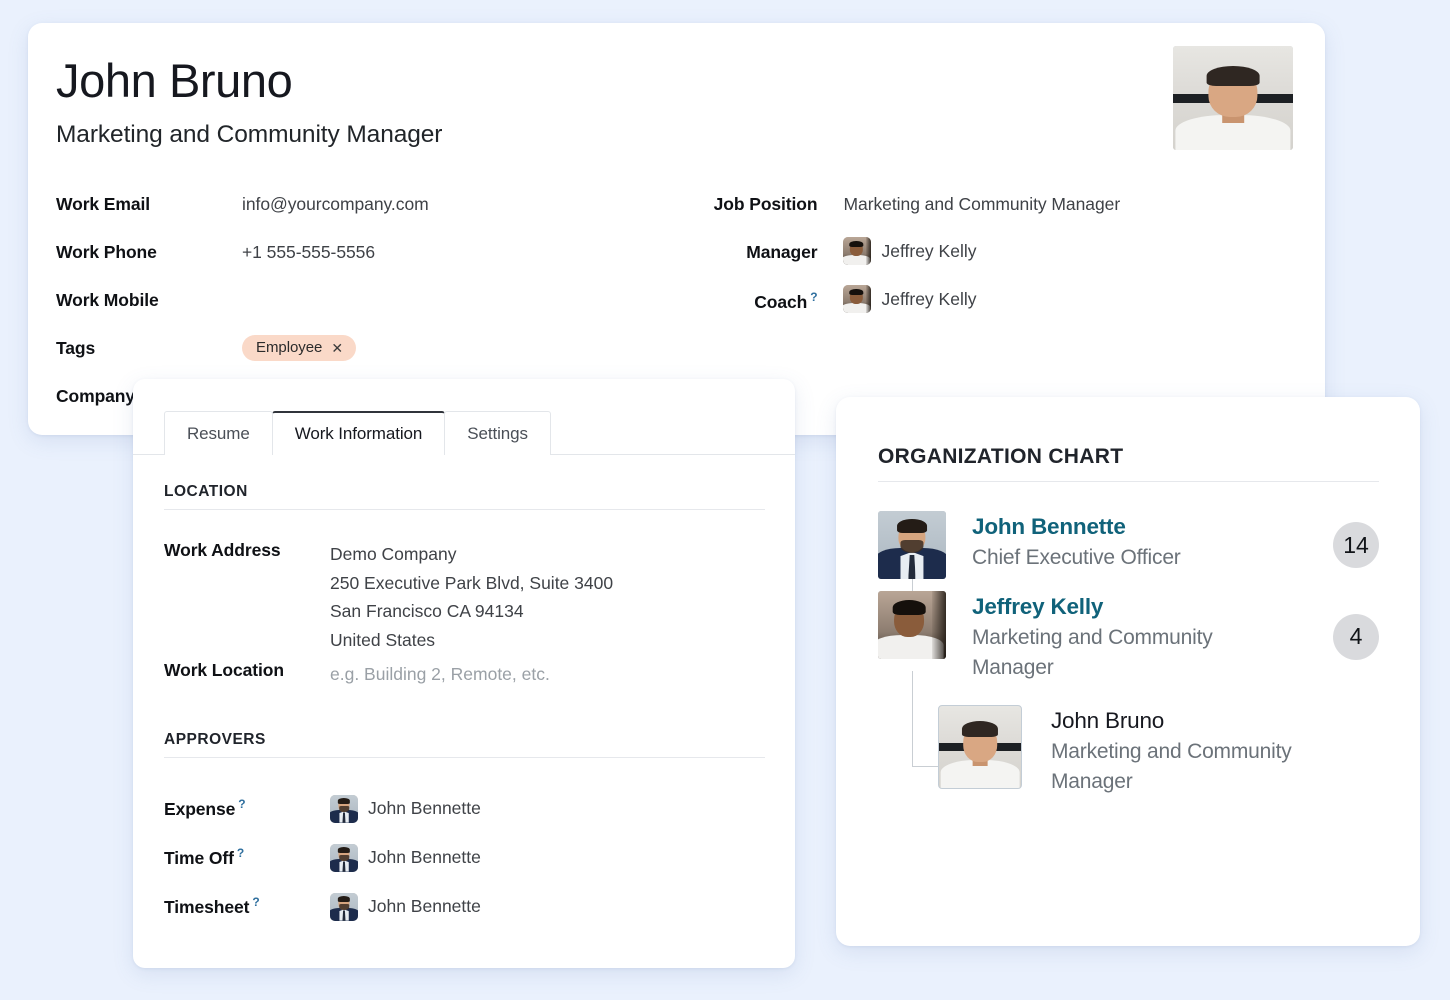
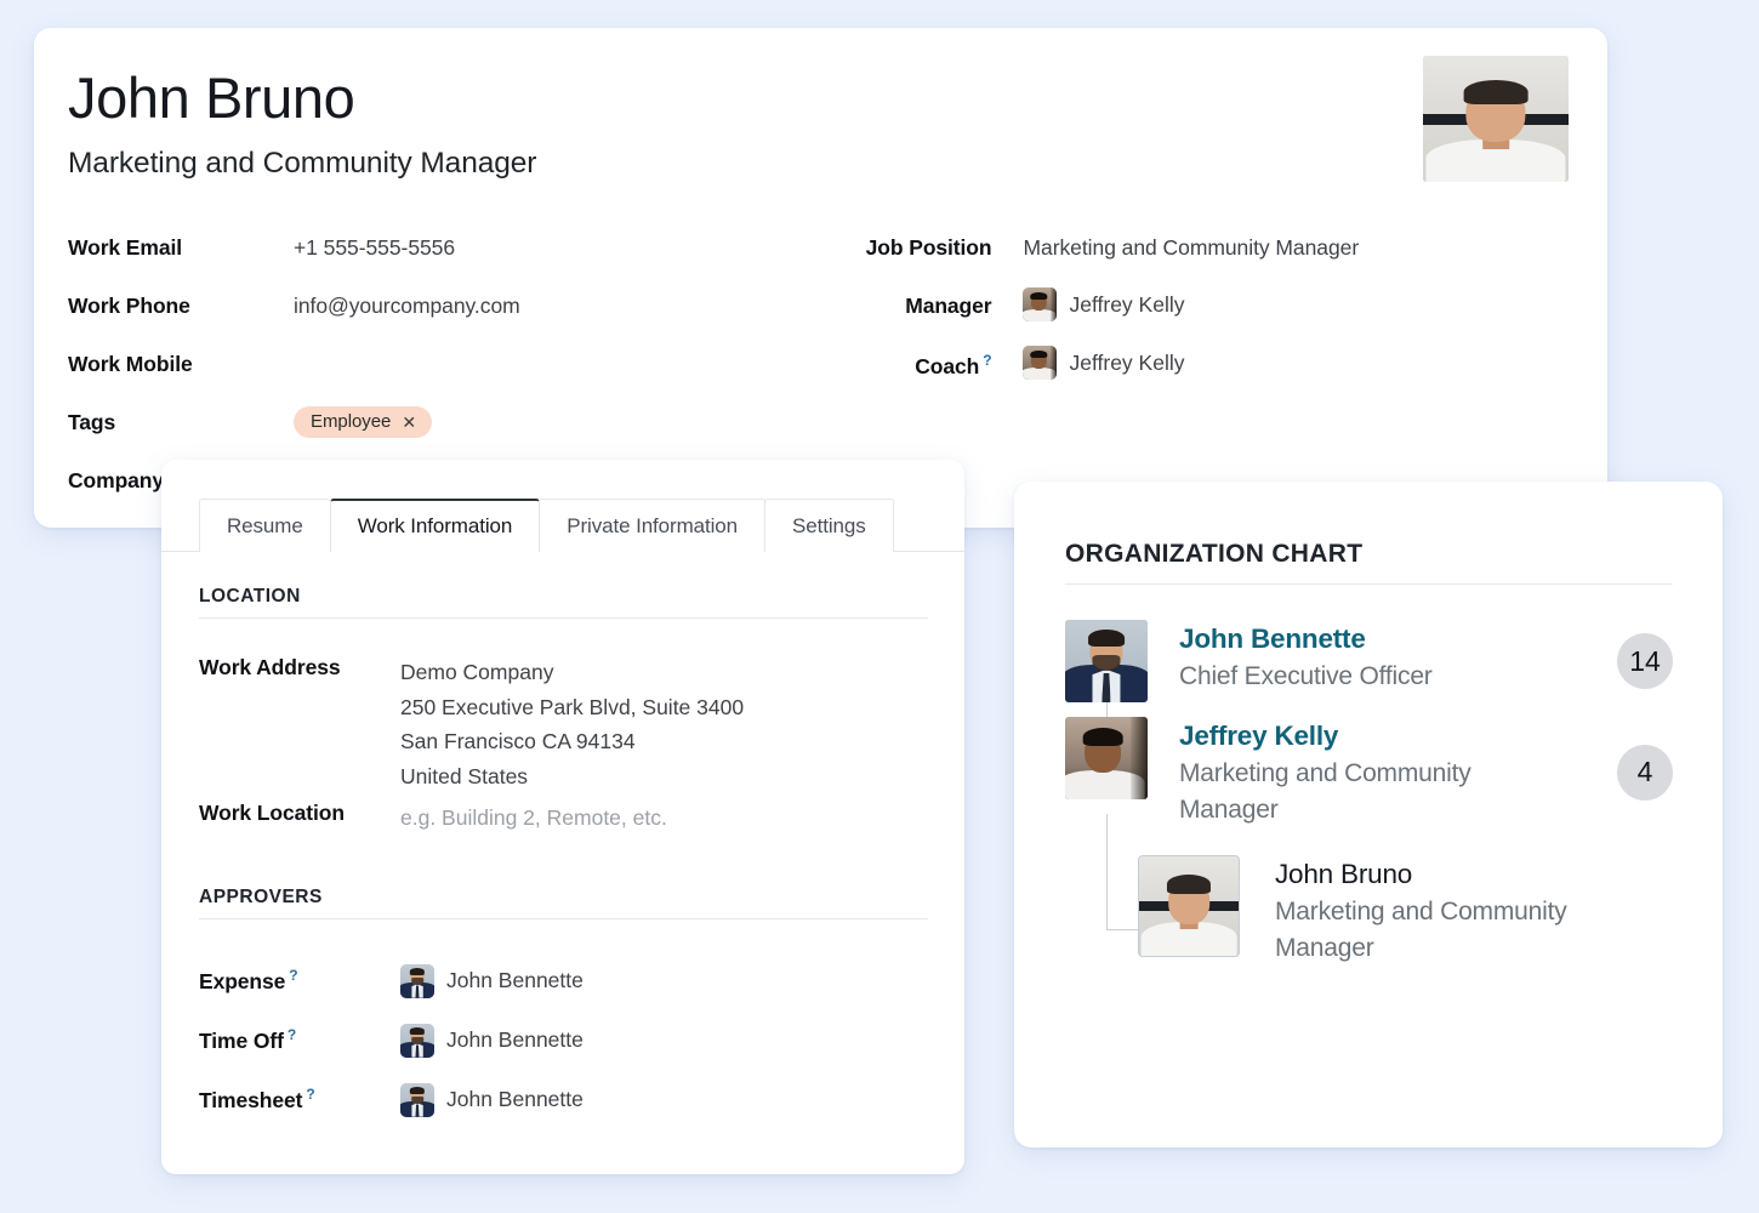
  John Bruno
  Marketing and Community Manager
  Work Email
- info@yourcompany.com
+ +1 555-555-5556
  Work Phone
- +1 555-555-5556
+ info@yourcompany.com
  Work Mobile
  Tags
  Employee
  ✕
  Company
  Job Position
  Marketing and Community Manager
  Manager
  Jeffrey Kelly
  Coach ?
  Jeffrey Kelly
  ORGANIZATION CHART
  John Bennette
  Chief Executive Officer
  14
  Jeffrey Kelly
  Marketing and Community Manager
  4
  John Bruno
  Marketing and Community Manager
  Resume
  Work Information
+ Private Information
  Settings
  LOCATION
  Work Address
  Demo Company
  250 Executive Park Blvd, Suite 3400
  San Francisco CA 94134
  United States
  Work Location
  e.g. Building 2, Remote, etc.
  APPROVERS
  Expense ?
  John Bennette
  Time Off ?
  John Bennette
  Timesheet ?
  John Bennette
